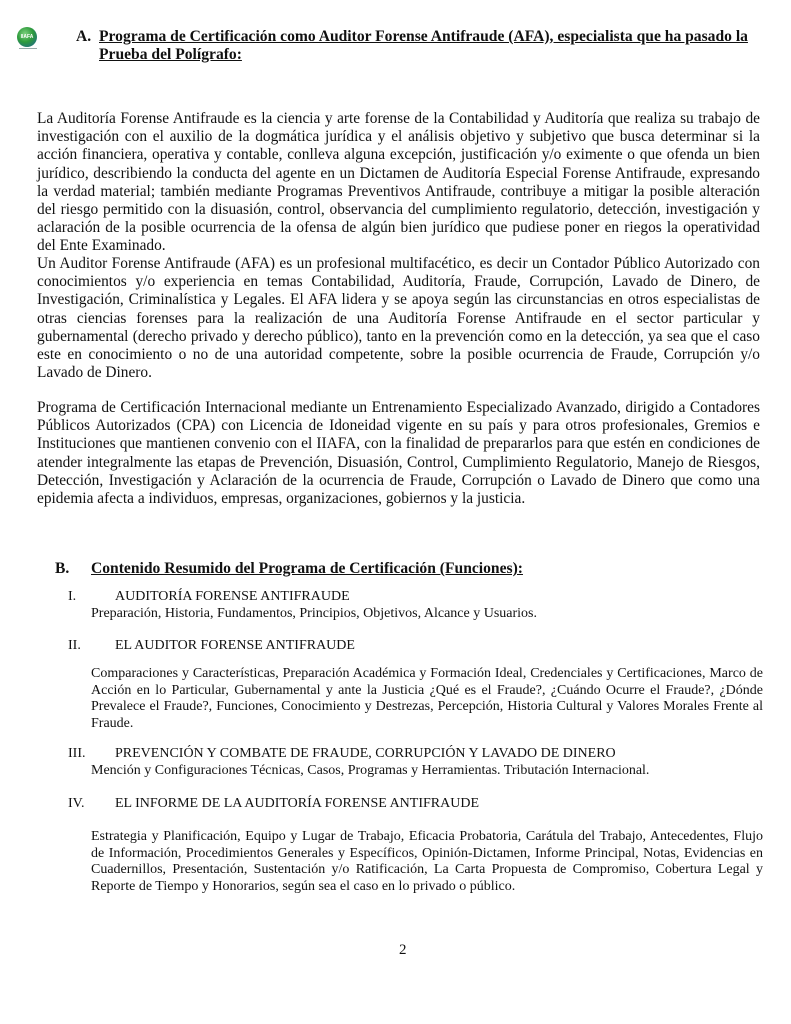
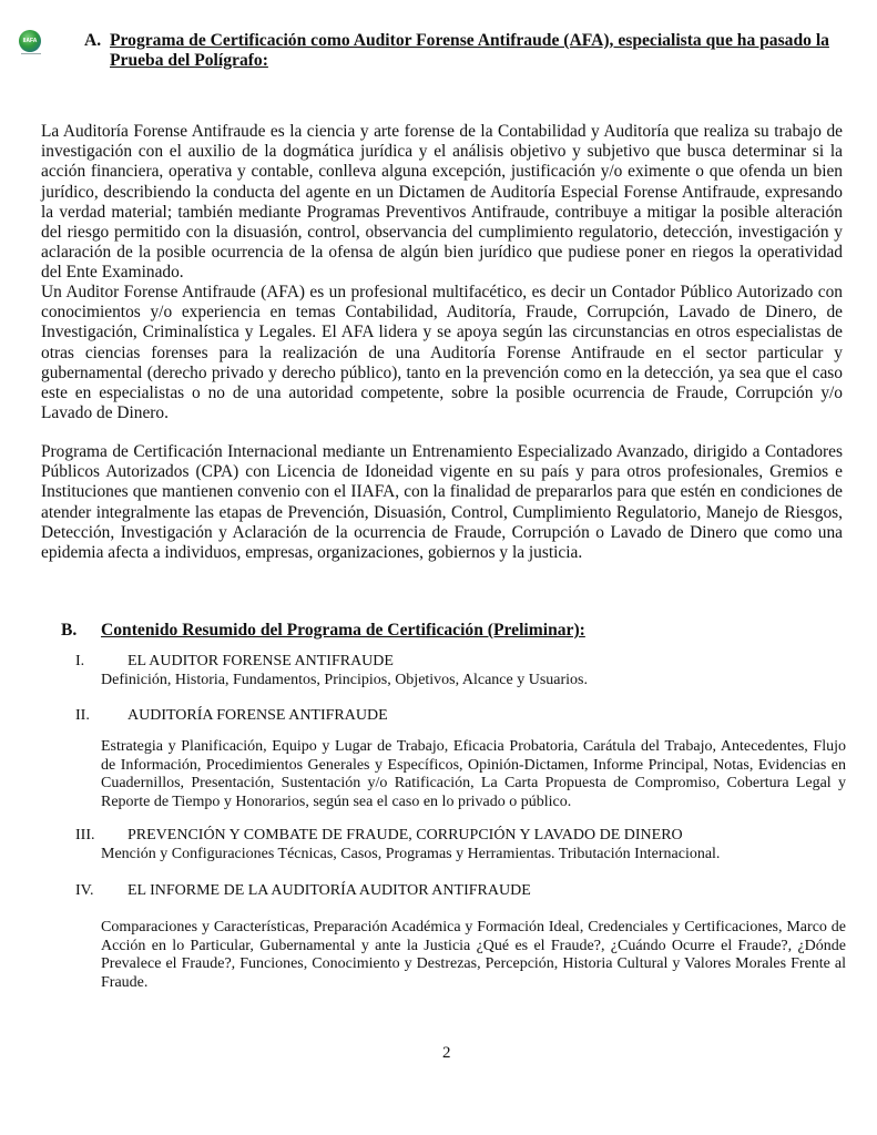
  A.
  Programa de Certificación como Auditor Forense Antifraude (AFA), especialista que ha pasado la Prueba del Polígrafo:
  La Auditoría Forense Antifraude es la ciencia y arte forense de la Contabilidad y Auditoría que realiza su trabajo de investigación con el auxilio de la dogmática jurídica y el análisis objetivo y subjetivo que busca determinar si la acción financiera, operativa y contable, conlleva alguna excepción, justificación y/o eximente o que ofenda un bien jurídico, describiendo la conducta del agente en un Dictamen de Auditoría Especial Forense Antifraude, expresando la verdad material; también mediante Programas Preventivos Antifraude, contribuye a mitigar la posible alteración del riesgo permitido con la disuasión, control, observancia del cumplimiento regulatorio, detección, investigación y aclaración de la posible ocurrencia de la ofensa de algún bien jurídico que pudiese poner en riegos la operatividad del Ente Examinado.
- Un Auditor Forense Antifraude (AFA) es un profesional multifacético, es decir un Contador Público Autorizado con conocimientos y/o experiencia en temas Contabilidad, Auditoría, Fraude, Corrupción, Lavado de Dinero, de Investigación, Criminalística y Legales. El AFA lidera y se apoya según las circunstancias en otros especialistas de otras ciencias forenses para la realización de una Auditoría Forense Antifraude en el sector particular y gubernamental (derecho privado y derecho público), tanto en la prevención como en la detección, ya sea que el caso este en conocimiento o no de una autoridad competente, sobre la posible ocurrencia de Fraude, Corrupción y/o Lavado de Dinero.
+ Un Auditor Forense Antifraude (AFA) es un profesional multifacético, es decir un Contador Público Autorizado con conocimientos y/o experiencia en temas Contabilidad, Auditoría, Fraude, Corrupción, Lavado de Dinero, de Investigación, Criminalística y Legales. El AFA lidera y se apoya según las circunstancias en otros especialistas de otras ciencias forenses para la realización de una Auditoría Forense Antifraude en el sector particular y gubernamental (derecho privado y derecho público), tanto en la prevención como en la detección, ya sea que el caso este en especialistas o no de una autoridad competente, sobre la posible ocurrencia de Fraude, Corrupción y/o Lavado de Dinero.
  Programa de Certificación Internacional mediante un Entrenamiento Especializado Avanzado, dirigido a Contadores Públicos Autorizados (CPA) con Licencia de Idoneidad vigente en su país y para otros profesionales, Gremios e Instituciones que mantienen convenio con el IIAFA, con la finalidad de prepararlos para que estén en condiciones de atender integralmente las etapas de Prevención, Disuasión, Control, Cumplimiento Regulatorio, Manejo de Riesgos, Detección, Investigación y Aclaración de la ocurrencia de Fraude, Corrupción o Lavado de Dinero que como una epidemia afecta a individuos, empresas, organizaciones, gobiernos y la justicia.
  B.
- Contenido Resumido del Programa de Certificación (Funciones):
+ Contenido Resumido del Programa de Certificación (Preliminar):
  I.
- AUDITORÍA FORENSE ANTIFRAUDE
+ EL AUDITOR FORENSE ANTIFRAUDE
- Preparación, Historia, Fundamentos, Principios, Objetivos, Alcance y Usuarios.
+ Definición, Historia, Fundamentos, Principios, Objetivos, Alcance y Usuarios.
  II.
- EL AUDITOR FORENSE ANTIFRAUDE
+ AUDITORÍA FORENSE ANTIFRAUDE
- Comparaciones y Características, Preparación Académica y Formación Ideal, Credenciales y Certificaciones, Marco de Acción en lo Particular, Gubernamental y ante la Justicia ¿Qué es el Fraude?, ¿Cuándo Ocurre el Fraude?, ¿Dónde Prevalece el Fraude?, Funciones, Conocimiento y Destrezas, Percepción, Historia Cultural y Valores Morales Frente al Fraude.
+ Estrategia y Planificación, Equipo y Lugar de Trabajo, Eficacia Probatoria, Carátula del Trabajo, Antecedentes, Flujo de Información, Procedimientos Generales y Específicos, Opinión-Dictamen, Informe Principal, Notas, Evidencias en Cuadernillos, Presentación, Sustentación y/o Ratificación, La Carta Propuesta de Compromiso, Cobertura Legal y Reporte de Tiempo y Honorarios, según sea el caso en lo privado o público.
  III.
  PREVENCIÓN Y COMBATE DE FRAUDE, CORRUPCIÓN Y LAVADO DE DINERO
  Mención y Configuraciones Técnicas, Casos, Programas y Herramientas. Tributación Internacional.
  IV.
- EL INFORME DE LA AUDITORÍA FORENSE ANTIFRAUDE
+ EL INFORME DE LA AUDITORÍA AUDITOR ANTIFRAUDE
- Estrategia y Planificación, Equipo y Lugar de Trabajo, Eficacia Probatoria, Carátula del Trabajo, Antecedentes, Flujo de Información, Procedimientos Generales y Específicos, Opinión-Dictamen, Informe Principal, Notas, Evidencias en Cuadernillos, Presentación, Sustentación y/o Ratificación, La Carta Propuesta de Compromiso, Cobertura Legal y Reporte de Tiempo y Honorarios, según sea el caso en lo privado o público.
+ Comparaciones y Características, Preparación Académica y Formación Ideal, Credenciales y Certificaciones, Marco de Acción en lo Particular, Gubernamental y ante la Justicia ¿Qué es el Fraude?, ¿Cuándo Ocurre el Fraude?, ¿Dónde Prevalece el Fraude?, Funciones, Conocimiento y Destrezas, Percepción, Historia Cultural y Valores Morales Frente al Fraude.
  2
